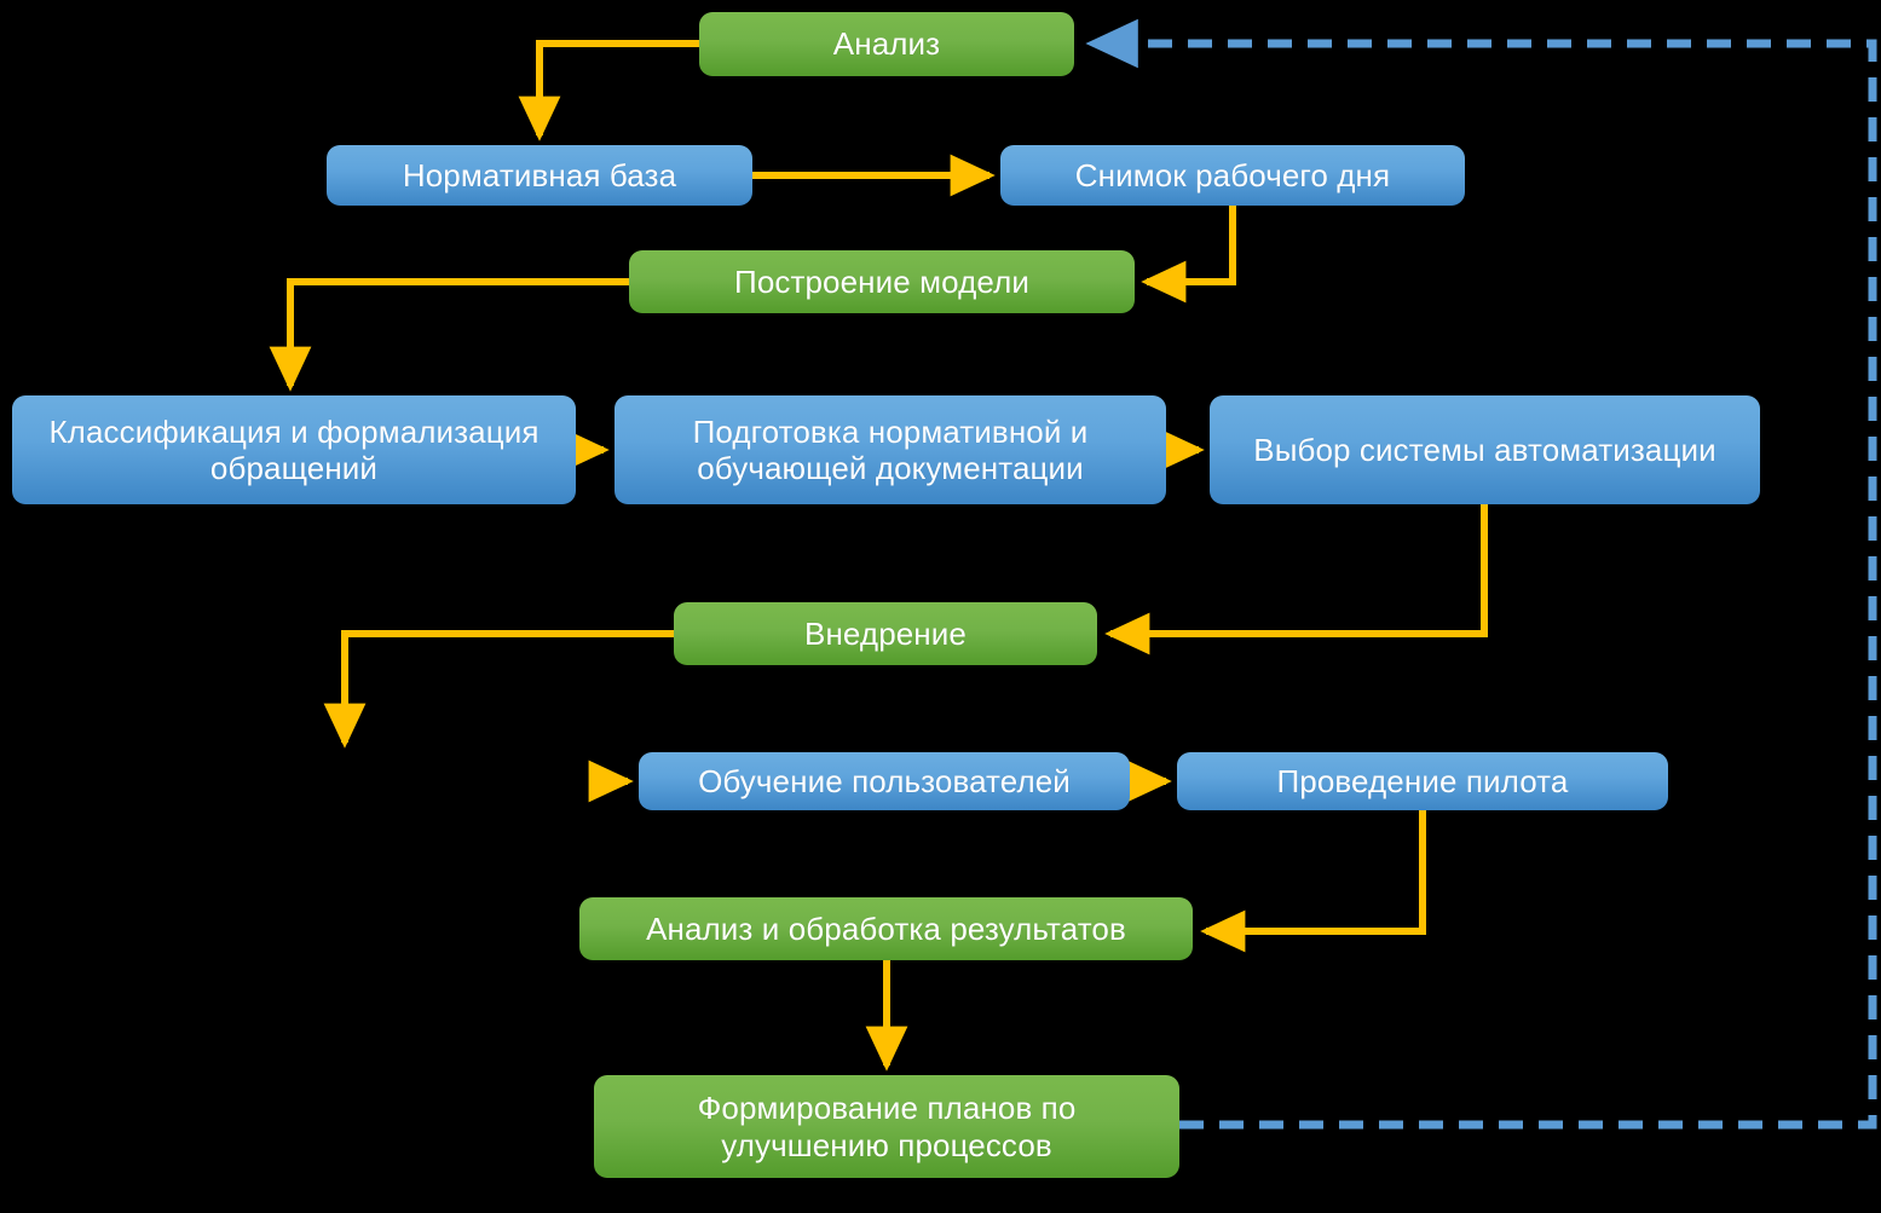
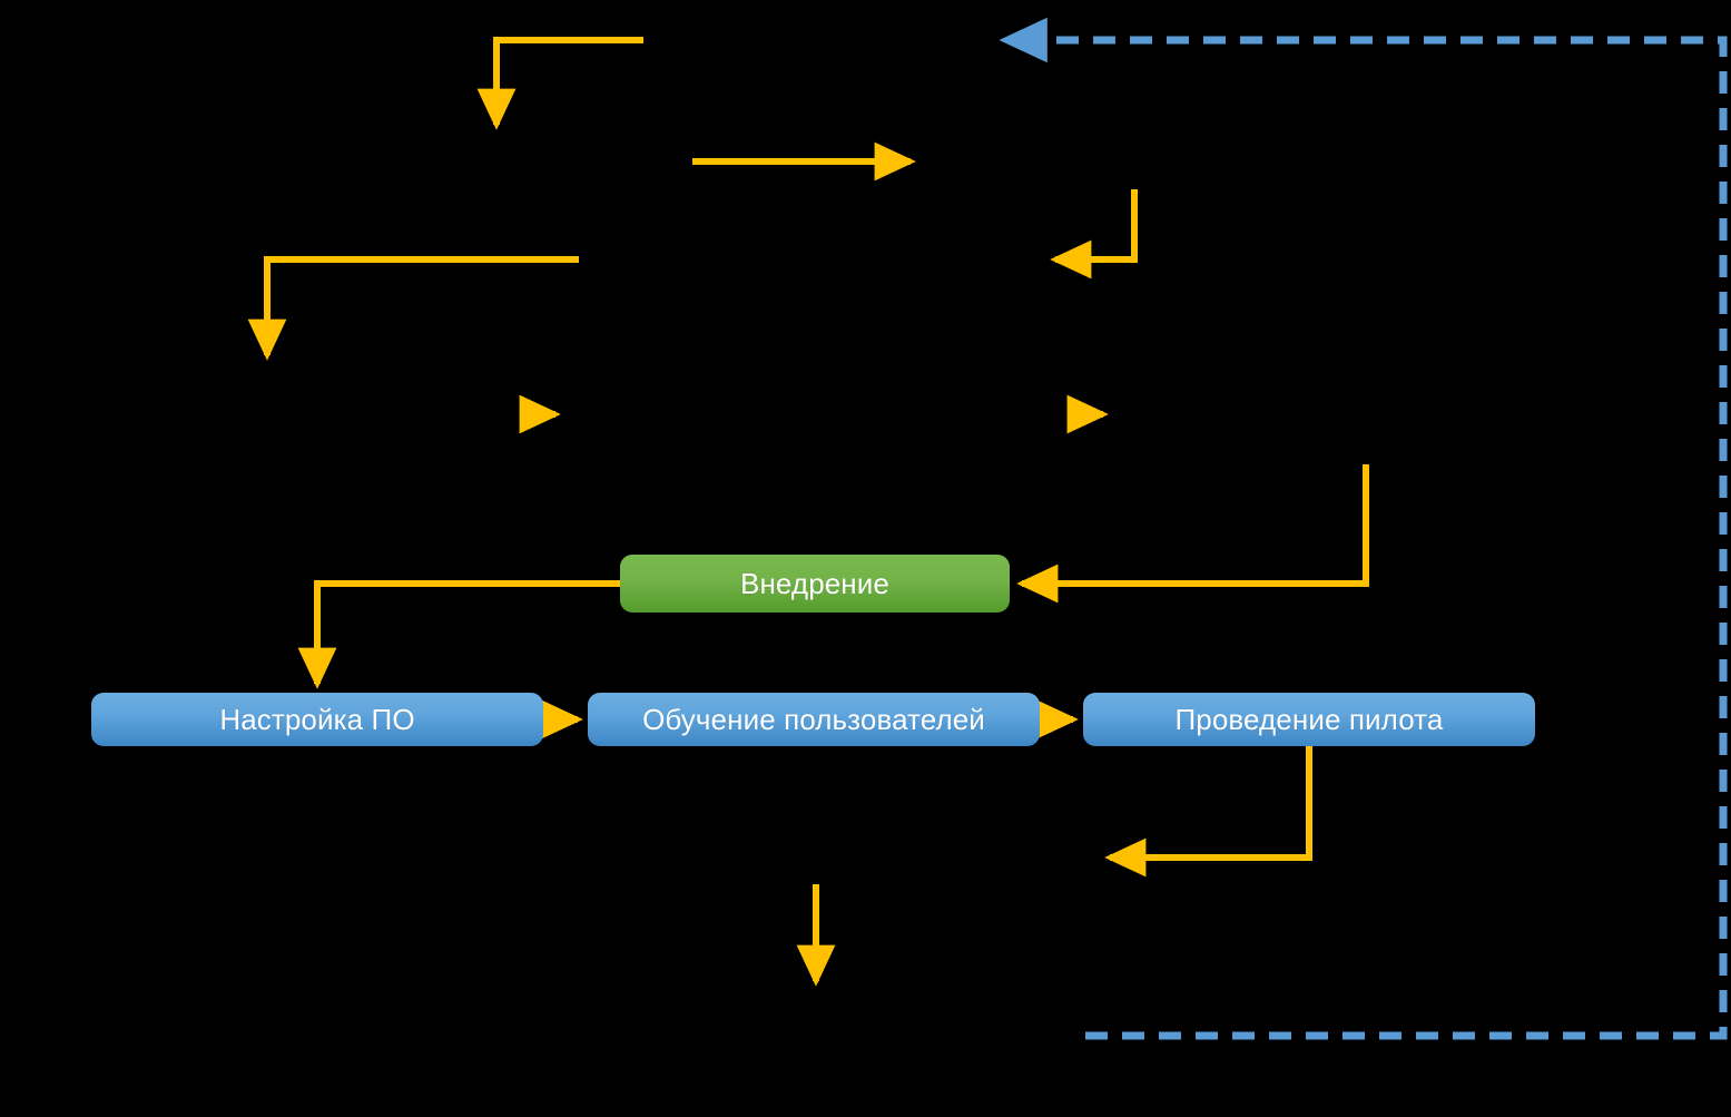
- Анализ
- Нормативная база
- Снимок рабочего дня
- Построение модели
- Классификация и формализация обращений
- Подготовка нормативной и обучающей документации
- Выбор системы автоматизации
  Внедрение
+ Настройка ПО
  Обучение пользователей
  Проведение пилота
- Анализ и обработка результатов
- Формирование планов по улучшению процессов
